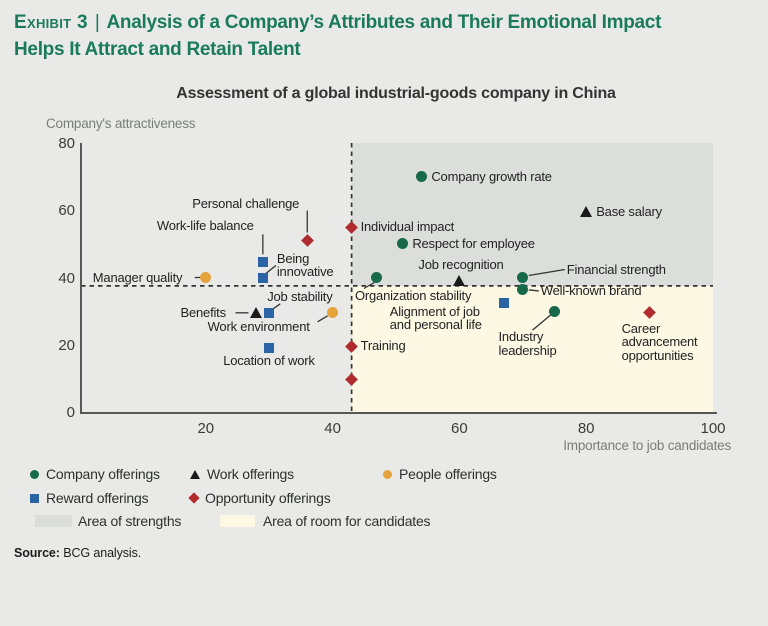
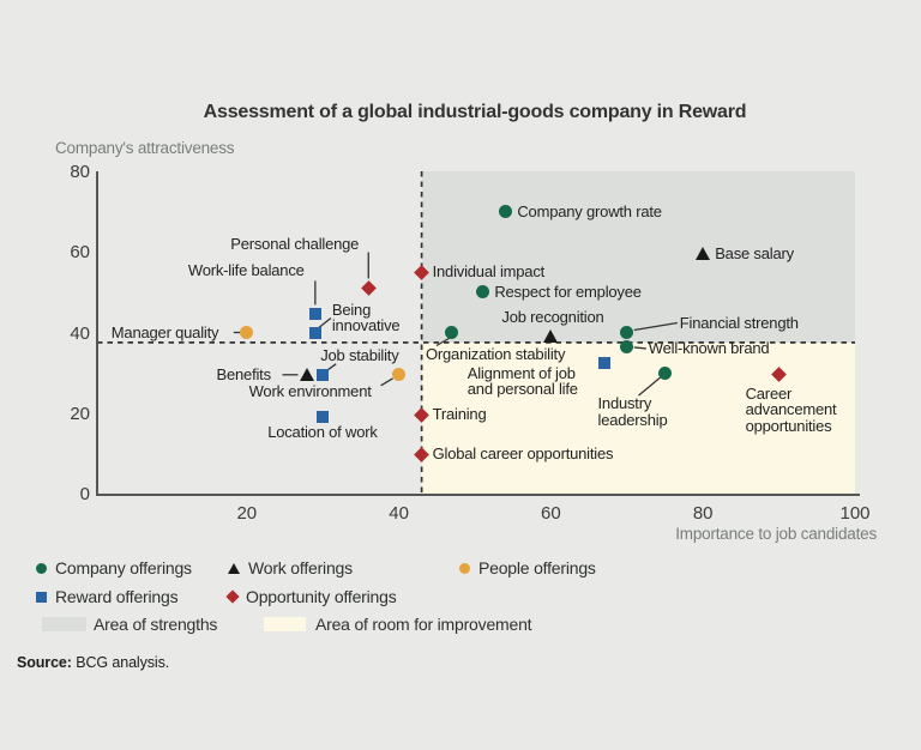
- Exhibit 3 | Analysis of a Company’s Attributes and Their Emotional Impact
- Helps It Attract and Retain Talent
- Assessment of a global industrial-goods company in China
+ Assessment of a global industrial-goods company in Reward
  Company's attractiveness
  Importance to job candidates
  80
  60
  40
  20
  0
  20
  40
  60
  80
  100
  Company growth rate
  Respect for employee
  Organization stability
  Financial strength
  Well-known brand
  Industry
  leadership
  Base salary
  Job recognition
  Benefits
  Manager quality
  Work environment
  Work-life balance
  Being
  innovative
  Job stability
  Location of work
  Alignment of job
  and personal life
  Personal challenge
  Individual impact
  Training
+ Global career opportunities
  Career
  advancement
  opportunities
  Company offerings
  Work offerings
  People offerings
  Reward offerings
  Opportunity offerings
  Area of strengths
- Area of room for candidates
+ Area of room for improvement
  Source: BCG analysis.
